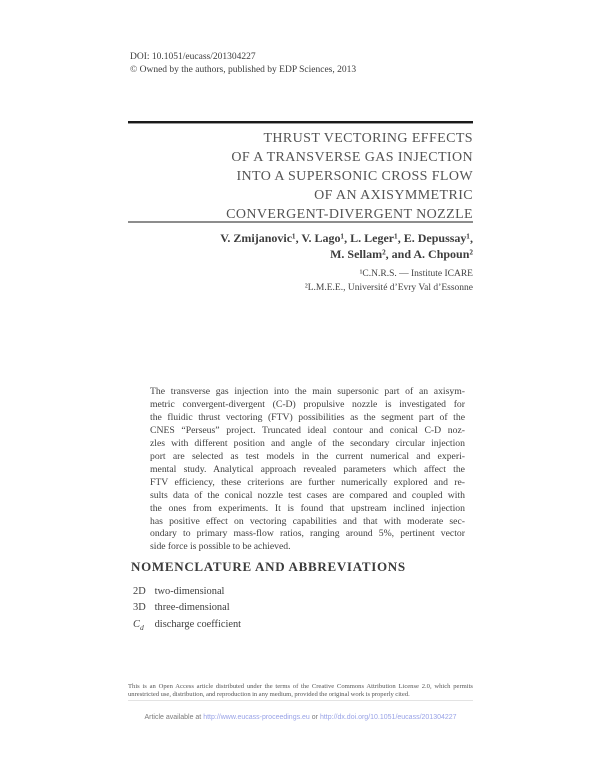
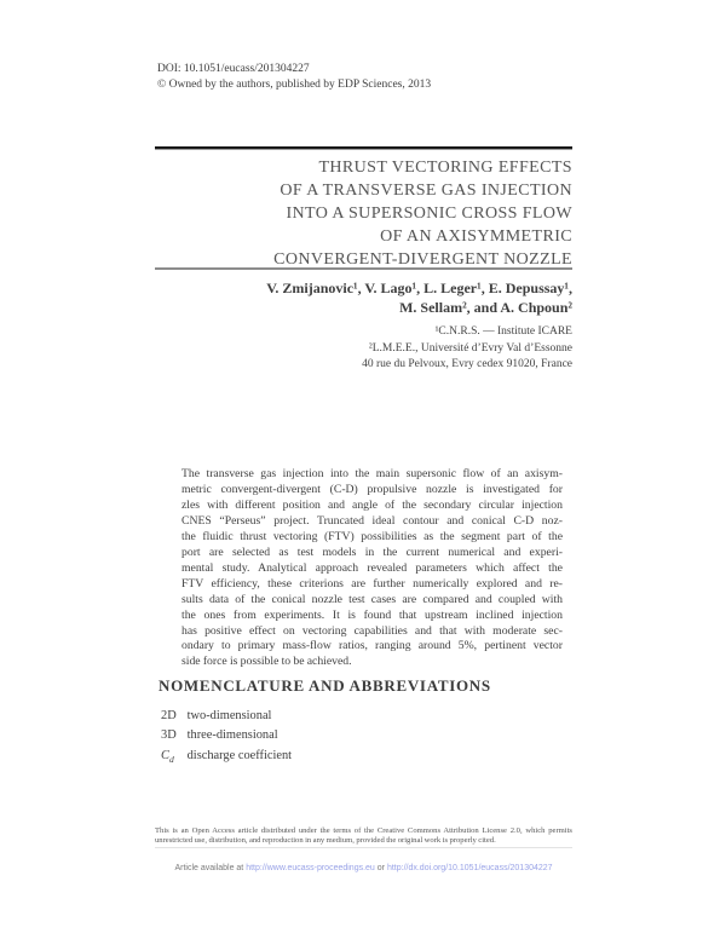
  DOI: 10.1051/eucass/201304227
  © Owned by the authors, published by EDP Sciences, 2013
  THRUST VECTORING EFFECTS
  OF A TRANSVERSE GAS INJECTION
  INTO A SUPERSONIC CROSS FLOW
  OF AN AXISYMMETRIC
  CONVERGENT-DIVERGENT NOZZLE
  V. Zmijanovic¹, V. Lago¹, L. Leger¹, E. Depussay¹,
  M. Sellam², and A. Chpoun²
  ¹C.N.R.S. — Institute ICARE
  ²L.M.E.E., Université d’Evry Val d’Essonne
+ 40 rue du Pelvoux, Evry cedex 91020, France
- The transverse gas injection into the main supersonic part of an axisym-
+ The transverse gas injection into the main supersonic flow of an axisym-
  metric convergent-divergent (C-D) propulsive nozzle is investigated for
- the fluidic thrust vectoring (FTV) possibilities as the segment part of the
+ zles with different position and angle of the secondary circular injection
  CNES “Perseus” project. Truncated ideal contour and conical C-D noz-
- zles with different position and angle of the secondary circular injection
+ the fluidic thrust vectoring (FTV) possibilities as the segment part of the
  port are selected as test models in the current numerical and experi-
  mental study. Analytical approach revealed parameters which affect the
  FTV efficiency, these criterions are further numerically explored and re-
  sults data of the conical nozzle test cases are compared and coupled with
  the ones from experiments. It is found that upstream inclined injection
  has positive effect on vectoring capabilities and that with moderate sec-
  ondary to primary mass-flow ratios, ranging around 5%, pertinent vector
  side force is possible to be achieved.
  NOMENCLATURE AND ABBREVIATIONS
  2D two-dimensional
  3D three-dimensional
  Cd discharge coefficient
